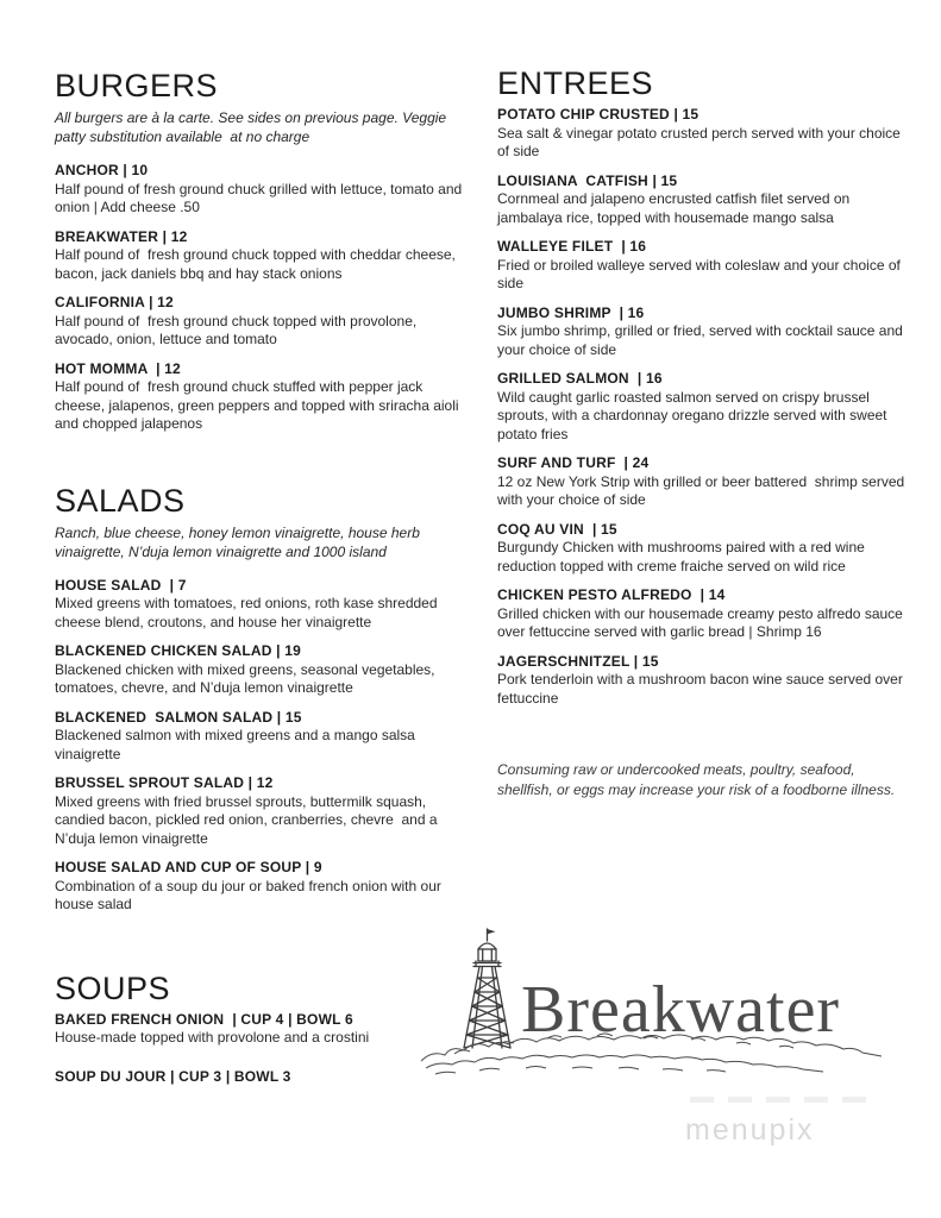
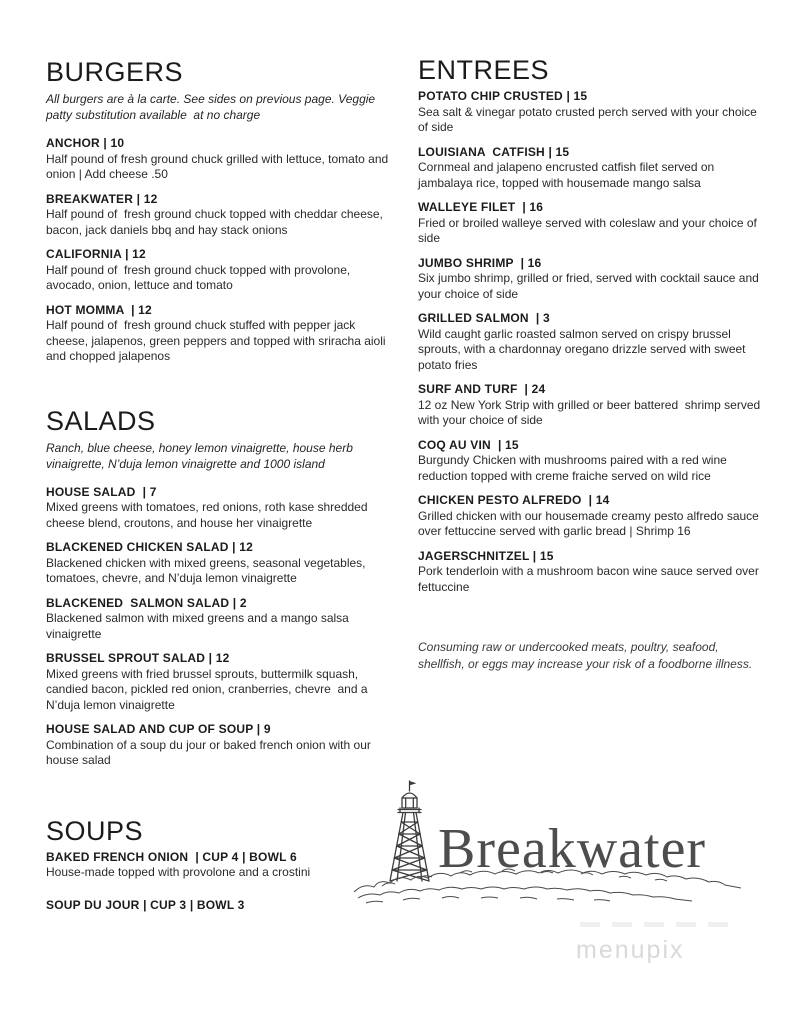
  BURGERS
  All burgers are à la carte. See sides on previous page. Veggie patty substitution available at no charge
  ANCHOR | 10
  Half pound of fresh ground chuck grilled with lettuce, tomato and onion | Add cheese .50
  BREAKWATER | 12
  Half pound of fresh ground chuck topped with cheddar cheese, bacon, jack daniels bbq and hay stack onions
  CALIFORNIA | 12
  Half pound of fresh ground chuck topped with provolone, avocado, onion, lettuce and tomato
  HOT MOMMA | 12
  Half pound of fresh ground chuck stuffed with pepper jack cheese, jalapenos, green peppers and topped with sriracha aioli and chopped jalapenos
  SALADS
  Ranch, blue cheese, honey lemon vinaigrette, house herb vinaigrette, N’duja lemon vinaigrette and 1000 island
  HOUSE SALAD | 7
  Mixed greens with tomatoes, red onions, roth kase shredded cheese blend, croutons, and house her vinaigrette
- BLACKENED CHICKEN SALAD | 19
+ BLACKENED CHICKEN SALAD | 12
  Blackened chicken with mixed greens, seasonal vegetables, tomatoes, chevre, and N’duja lemon vinaigrette
- BLACKENED SALMON SALAD | 15
+ BLACKENED SALMON SALAD | 2
  Blackened salmon with mixed greens and a mango salsa vinaigrette
  BRUSSEL SPROUT SALAD | 12
  Mixed greens with fried brussel sprouts, buttermilk squash, candied bacon, pickled red onion, cranberries, chevre and a N’duja lemon vinaigrette
  HOUSE SALAD AND CUP OF SOUP | 9
  Combination of a soup du jour or baked french onion with our house salad
  SOUPS
  BAKED FRENCH ONION | CUP 4 | BOWL 6
  House-made topped with provolone and a crostini
  SOUP DU JOUR | CUP 3 | BOWL 3
  ENTREES
  POTATO CHIP CRUSTED | 15
  Sea salt & vinegar potato crusted perch served with your choice of side
  LOUISIANA CATFISH | 15
  Cornmeal and jalapeno encrusted catfish filet served on jambalaya rice, topped with housemade mango salsa
  WALLEYE FILET | 16
  Fried or broiled walleye served with coleslaw and your choice of side
  JUMBO SHRIMP | 16
  Six jumbo shrimp, grilled or fried, served with cocktail sauce and your choice of side
- GRILLED SALMON | 16
+ GRILLED SALMON | 3
  Wild caught garlic roasted salmon served on crispy brussel sprouts, with a chardonnay oregano drizzle served with sweet potato fries
  SURF AND TURF | 24
  12 oz New York Strip with grilled or beer battered shrimp served with your choice of side
  COQ AU VIN | 15
  Burgundy Chicken with mushrooms paired with a red wine reduction topped with creme fraiche served on wild rice
  CHICKEN PESTO ALFREDO | 14
  Grilled chicken with our housemade creamy pesto alfredo sauce over fettuccine served with garlic bread | Shrimp 16
  JAGERSCHNITZEL | 15
  Pork tenderloin with a mushroom bacon wine sauce served over fettuccine
  Consuming raw or undercooked meats, poultry, seafood, shellfish, or eggs may increase your risk of a foodborne illness.
  Breakwater
  menupix
